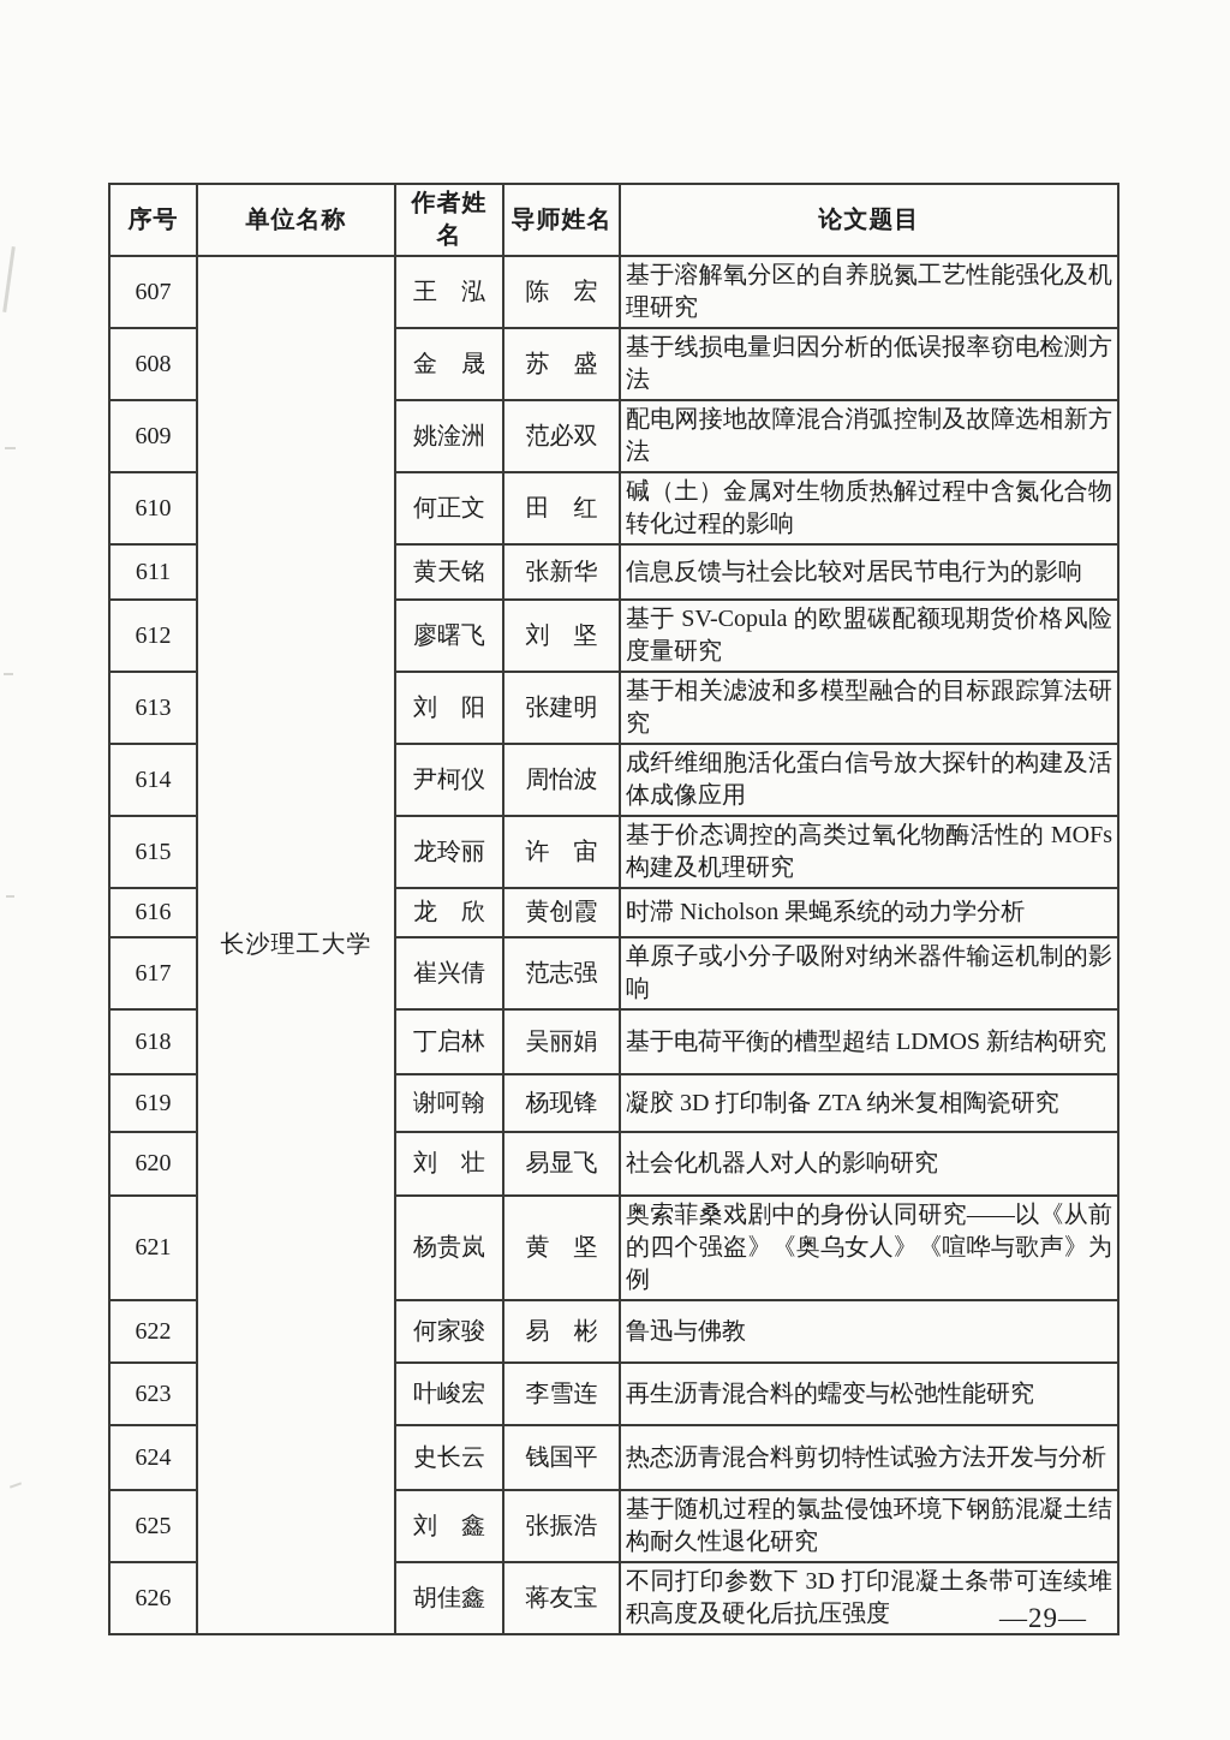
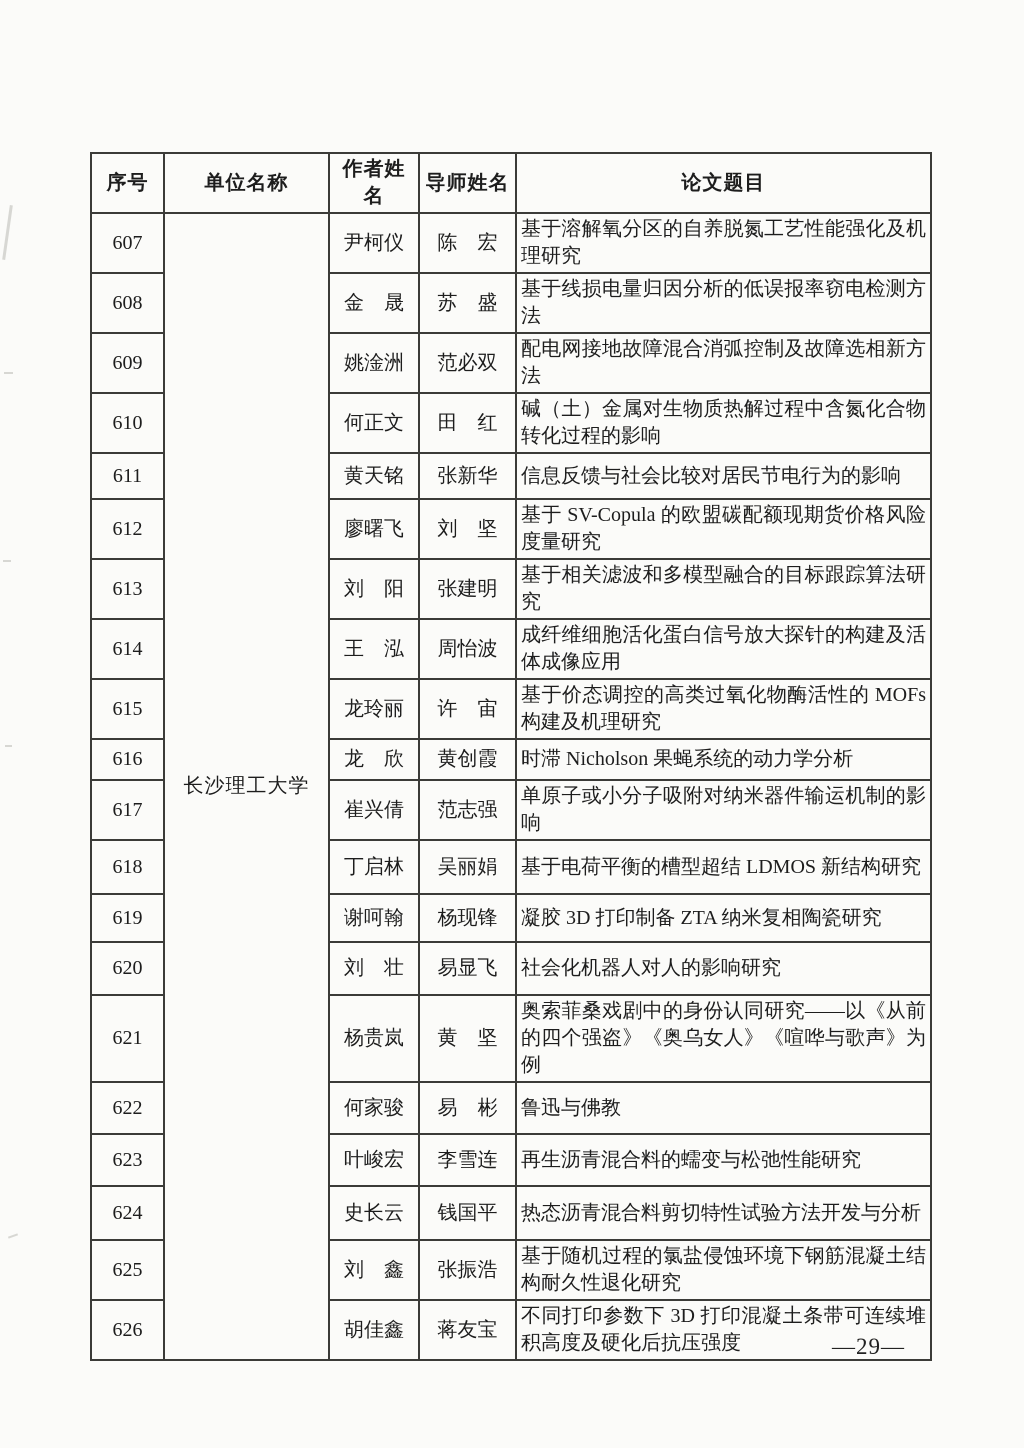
  序号	单位名称	作者姓名	导师姓名	论文题目
- 607	长沙理工大学	王 泓	陈 宏	基于溶解氧分区的自养脱氮工艺性能强化及机理研究
+ 607	长沙理工大学	尹柯仪	陈 宏	基于溶解氧分区的自养脱氮工艺性能强化及机理研究
  608	金 晟	苏 盛	基于线损电量归因分析的低误报率窃电检测方法
  609	姚淦洲	范必双	配电网接地故障混合消弧控制及故障选相新方法
  610	何正文	田 红	碱（土）金属对生物质热解过程中含氮化合物转化过程的影响
  611	黄天铭	张新华	信息反馈与社会比较对居民节电行为的影响
  612	廖曙飞	刘 坚	基于 SV-Copula 的欧盟碳配额现期货价格风险度量研究
  613	刘 阳	张建明	基于相关滤波和多模型融合的目标跟踪算法研究
- 614	尹柯仪	周怡波	成纤维细胞活化蛋白信号放大探针的构建及活体成像应用
+ 614	王 泓	周怡波	成纤维细胞活化蛋白信号放大探针的构建及活体成像应用
  615	龙玲丽	许 宙	基于价态调控的高类过氧化物酶活性的 MOFs 构建及机理研究
  616	龙 欣	黄创霞	时滞 Nicholson 果蝇系统的动力学分析
  617	崔兴倩	范志强	单原子或小分子吸附对纳米器件输运机制的影响
  618	丁启林	吴丽娟	基于电荷平衡的槽型超结 LDMOS 新结构研究
  619	谢呵翰	杨现锋	凝胶 3D 打印制备 ZTA 纳米复相陶瓷研究
  620	刘 壮	易显飞	社会化机器人对人的影响研究
  621	杨贵岚	黄 坚	奥索菲桑戏剧中的身份认同研究——以《从前的四个强盗》《奥乌女人》《喧哗与歌声》为例
  622	何家骏	易 彬	鲁迅与佛教
  623	叶峻宏	李雪连	再生沥青混合料的蠕变与松弛性能研究
  624	史长云	钱国平	热态沥青混合料剪切特性试验方法开发与分析
  625	刘 鑫	张振浩	基于随机过程的氯盐侵蚀环境下钢筋混凝土结构耐久性退化研究
  626	胡佳鑫	蒋友宝	不同打印参数下 3D 打印混凝土条带可连续堆积高度及硬化后抗压强度
  —29—
